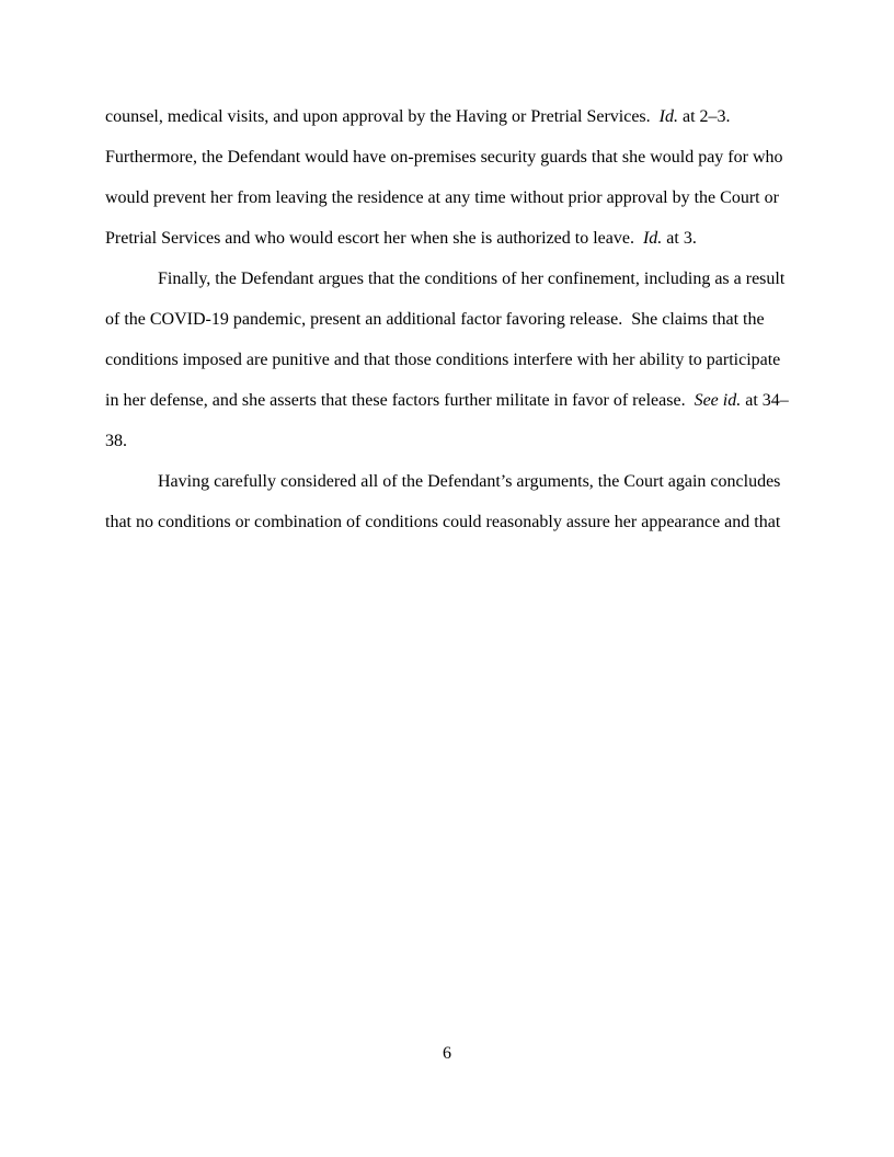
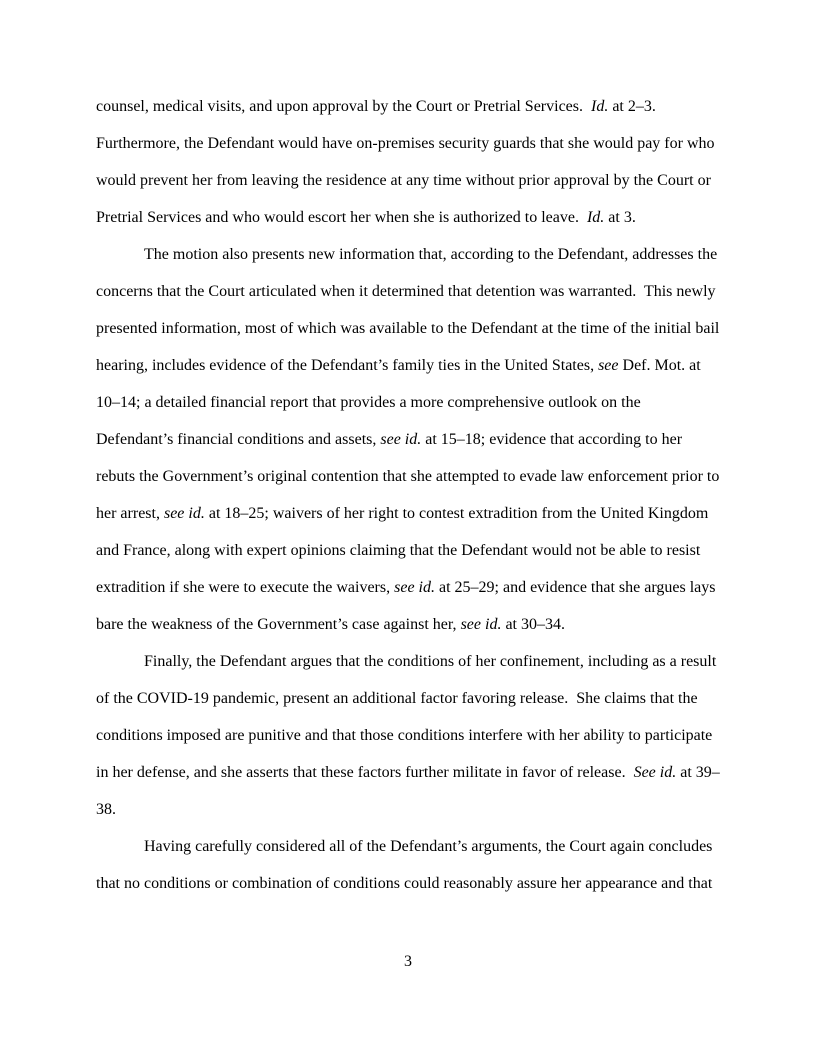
- counsel, medical visits, and upon approval by the Having or Pretrial Services. Id. at 2–3. Furthermore, the Defendant would have on-premises security guards that she would pay for who would prevent her from leaving the residence at any time without prior approval by the Court or Pretrial Services and who would escort her when she is authorized to leave. Id. at 3.
+ counsel, medical visits, and upon approval by the Court or Pretrial Services. Id. at 2–3. Furthermore, the Defendant would have on-premises security guards that she would pay for who would prevent her from leaving the residence at any time without prior approval by the Court or Pretrial Services and who would escort her when she is authorized to leave. Id. at 3.
+ The motion also presents new information that, according to the Defendant, addresses the concerns that the Court articulated when it determined that detention was warranted. This newly presented information, most of which was available to the Defendant at the time of the initial bail hearing, includes evidence of the Defendant’s family ties in the United States, see Def. Mot. at 10–14; a detailed financial report that provides a more comprehensive outlook on the Defendant’s financial conditions and assets, see id. at 15–18; evidence that according to her rebuts the Government’s original contention that she attempted to evade law enforcement prior to her arrest, see id. at 18–25; waivers of her right to contest extradition from the United Kingdom and France, along with expert opinions claiming that the Defendant would not be able to resist extradition if she were to execute the waivers, see id. at 25–29; and evidence that she argues lays bare the weakness of the Government’s case against her, see id. at 30–34.
- Finally, the Defendant argues that the conditions of her confinement, including as a result of the COVID-19 pandemic, present an additional factor favoring release. She claims that the conditions imposed are punitive and that those conditions interfere with her ability to participate in her defense, and she asserts that these factors further militate in favor of release. See id. at 34–38.
+ Finally, the Defendant argues that the conditions of her confinement, including as a result of the COVID-19 pandemic, present an additional factor favoring release. She claims that the conditions imposed are punitive and that those conditions interfere with her ability to participate in her defense, and she asserts that these factors further militate in favor of release. See id. at 39–38.
  Having carefully considered all of the Defendant’s arguments, the Court again concludes that no conditions or combination of conditions could reasonably assure her appearance and that
- 6
+ 3
